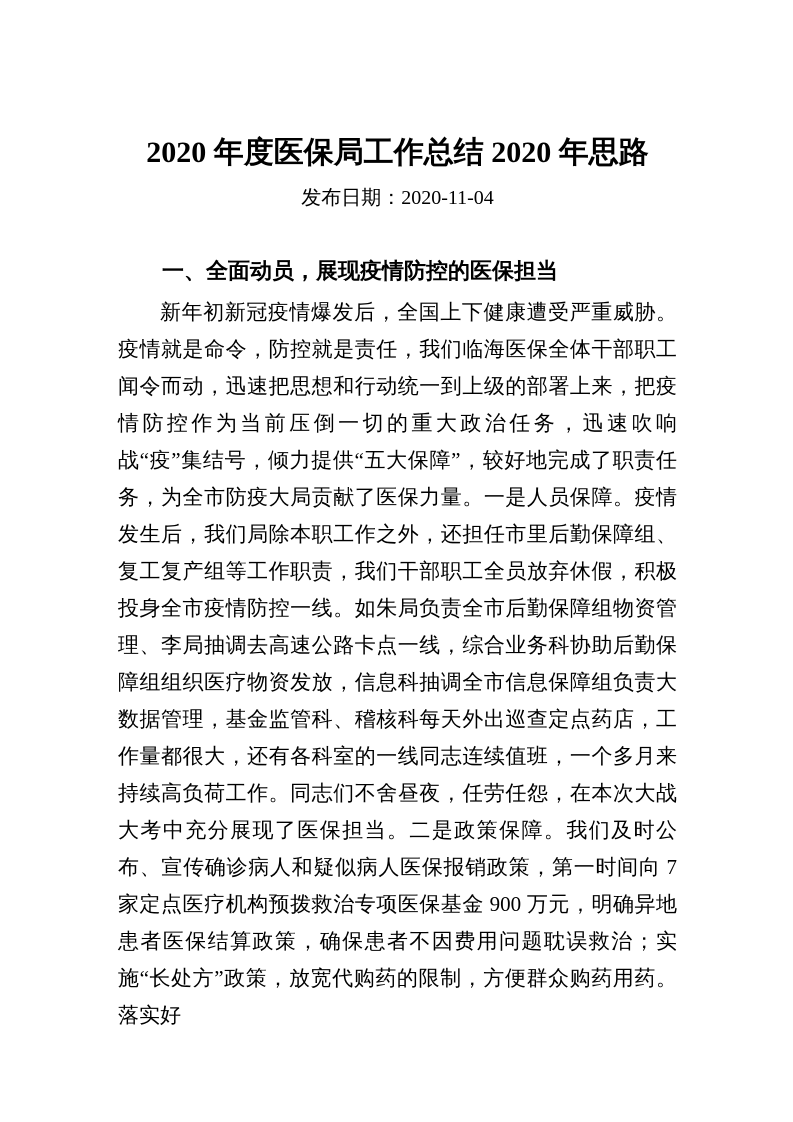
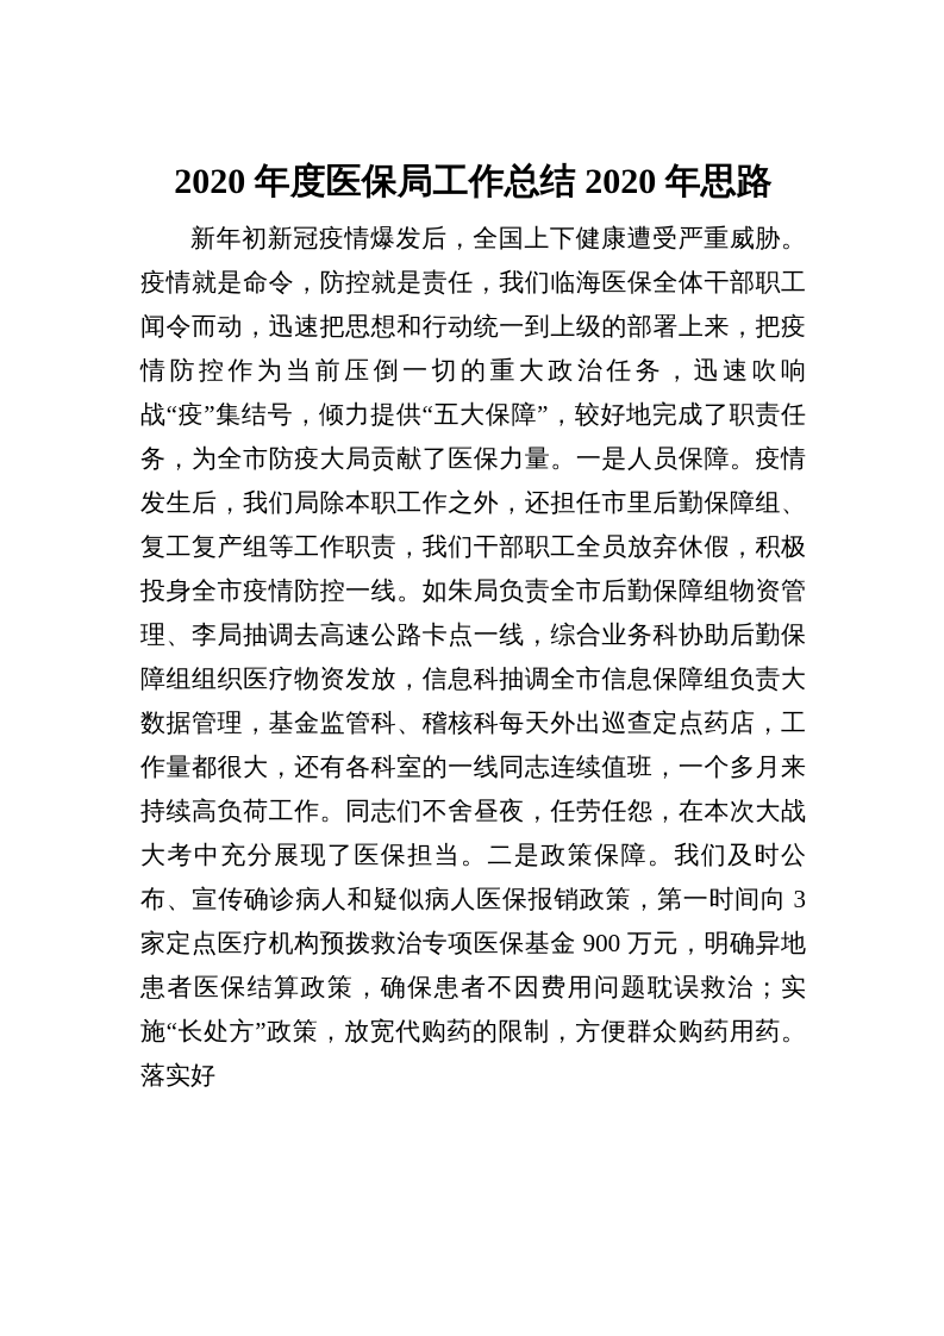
  2020 年度医保局工作总结 2020 年思路
- 发布日期：2020-11-04
- 一、全面动员，展现疫情防控的医保担当
- 新年初新冠疫情爆发后，全国上下健康遭受严重威胁。疫情就是命令，防控就是责任，我们临海医保全体干部职工闻令而动，迅速把思想和行动统一到上级的部署上来，把疫情防控作为当前压倒一切的重大政治任务，迅速吹响战“疫”集结号，倾力提供“五大保障”，较好地完成了职责任务，为全市防疫大局贡献了医保力量。一是人员保障。疫情发生后，我们局除本职工作之外，还担任市里后勤保障组、复工复产组等工作职责，我们干部职工全员放弃休假，积极投身全市疫情防控一线。如朱局负责全市后勤保障组物资管理、李局抽调去高速公路卡点一线，综合业务科协助后勤保障组组织医疗物资发放，信息科抽调全市信息保障组负责大数据管理，基金监管科、稽核科每天外出巡查定点药店，工作量都很大，还有各科室的一线同志连续值班，一个多月来持续高负荷工作。同志们不舍昼夜，任劳任怨，在本次大战大考中充分展现了医保担当。二是政策保障。我们及时公布、宣传确诊病人和疑似病人医保报销政策，第一时间向 7 家定点医疗机构预拨救治专项医保基金 900 万元，明确异地患者医保结算政策，确保患者不因费用问题耽误救治；实施“长处方”政策，放宽代购药的限制，方便群众购药用药。落实好
+ 新年初新冠疫情爆发后，全国上下健康遭受严重威胁。疫情就是命令，防控就是责任，我们临海医保全体干部职工闻令而动，迅速把思想和行动统一到上级的部署上来，把疫情防控作为当前压倒一切的重大政治任务，迅速吹响战“疫”集结号，倾力提供“五大保障”，较好地完成了职责任务，为全市防疫大局贡献了医保力量。一是人员保障。疫情发生后，我们局除本职工作之外，还担任市里后勤保障组、复工复产组等工作职责，我们干部职工全员放弃休假，积极投身全市疫情防控一线。如朱局负责全市后勤保障组物资管理、李局抽调去高速公路卡点一线，综合业务科协助后勤保障组组织医疗物资发放，信息科抽调全市信息保障组负责大数据管理，基金监管科、稽核科每天外出巡查定点药店，工作量都很大，还有各科室的一线同志连续值班，一个多月来持续高负荷工作。同志们不舍昼夜，任劳任怨，在本次大战大考中充分展现了医保担当。二是政策保障。我们及时公布、宣传确诊病人和疑似病人医保报销政策，第一时间向 3 家定点医疗机构预拨救治专项医保基金 900 万元，明确异地患者医保结算政策，确保患者不因费用问题耽误救治；实施“长处方”政策，放宽代购药的限制，方便群众购药用药。落实好
